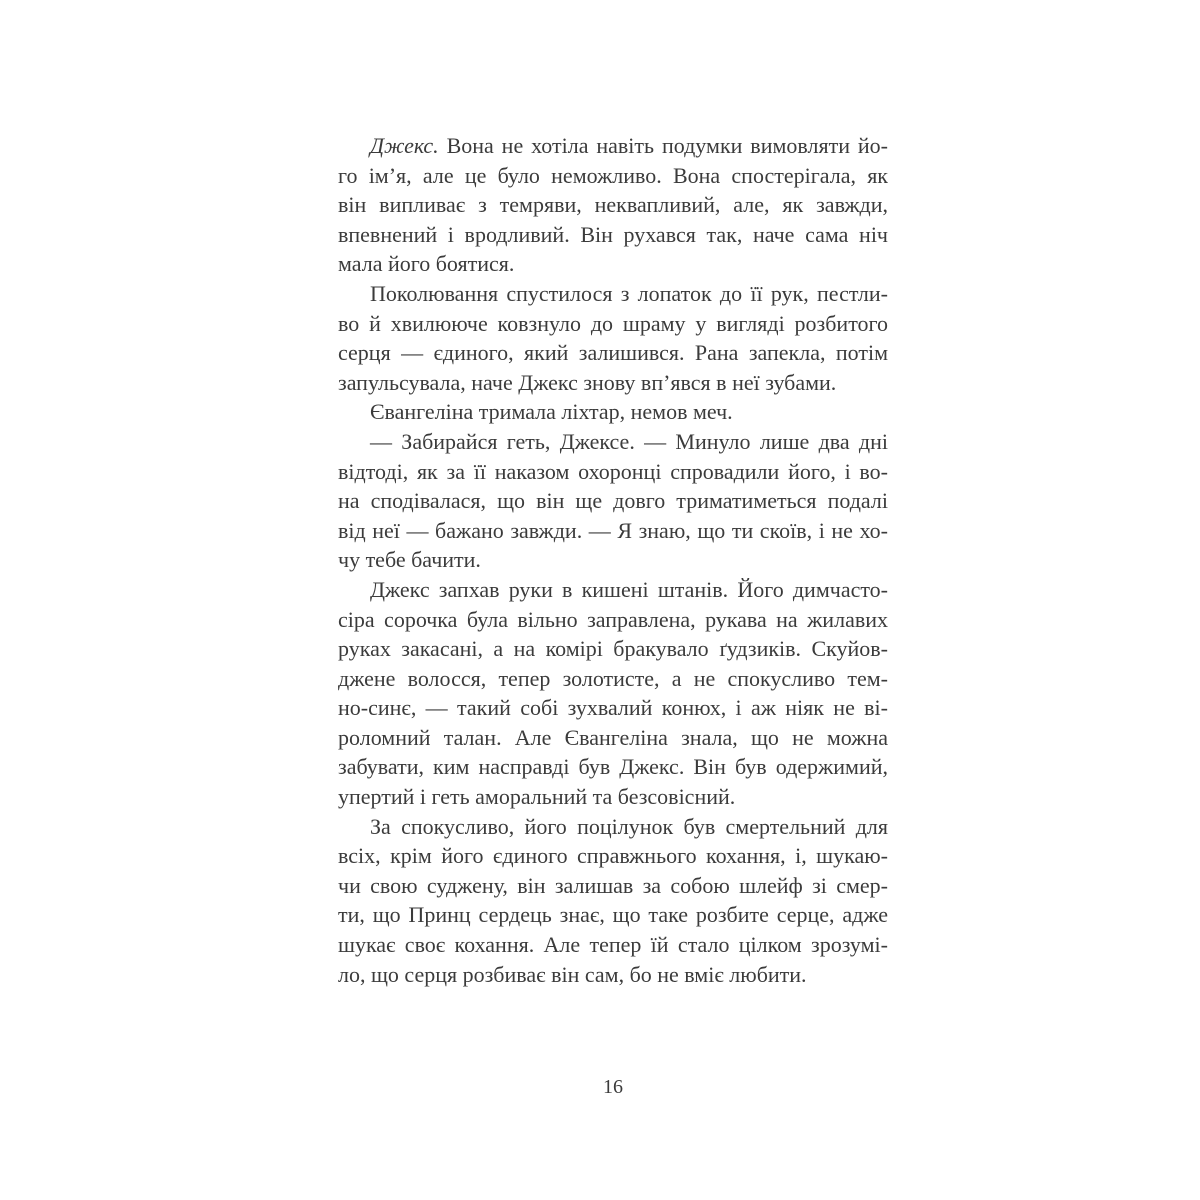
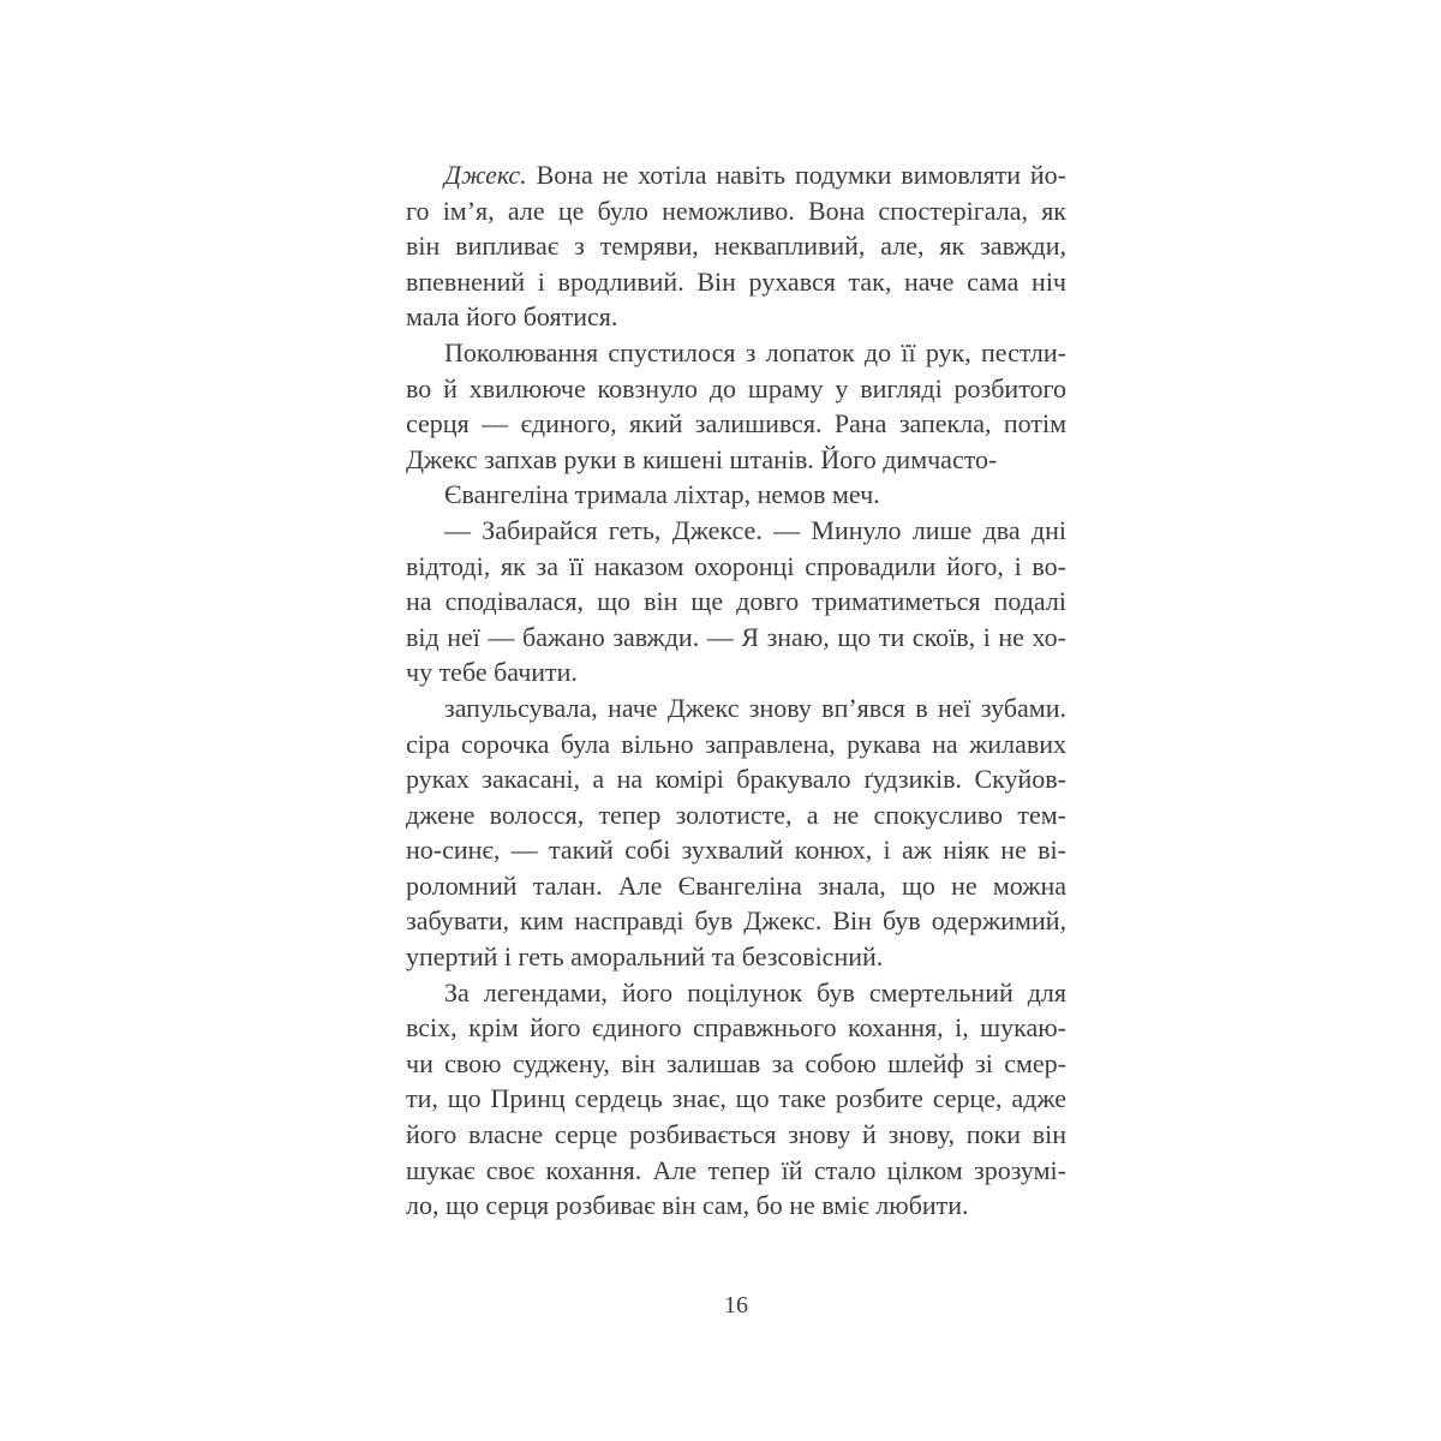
  Джекс. Вона не хотіла навіть подумки вимовляти йо-
  го ім’я, але це було неможливо. Вона спостерігала, як
  він випливає з темряви, неквапливий, але, як завжди,
  впевнений і вродливий. Він рухався так, наче сама ніч
  мала його боятися.
  Поколювання спустилося з лопаток до її рук, пестли-
  во й хвилююче ковзнуло до шраму у вигляді розбитого
  серця — єдиного, який залишився. Рана запекла, потім
- запульсувала, наче Джекс знову вп’явся в неї зубами.
+ Джекс запхав руки в кишені штанів. Його димчасто-
  Євангеліна тримала ліхтар, немов меч.
  — Забирайся геть, Джексе. — Минуло лише два дні
  відтоді, як за її наказом охоронці спровадили його, і во-
  на сподівалася, що він ще довго триматиметься подалі
  від неї — бажано завжди. — Я знаю, що ти скоїв, і не хо-
  чу тебе бачити.
- Джекс запхав руки в кишені штанів. Його димчасто-
+ запульсувала, наче Джекс знову вп’явся в неї зубами.
  сіра сорочка була вільно заправлена, рукава на жилавих
  руках закасані, а на комірі бракувало ґудзиків. Скуйов-
  джене волосся, тепер золотисте, а не спокусливо тем-
  но-синє, — такий собі зухвалий конюх, і аж ніяк не ві-
  роломний талан. Але Євангеліна знала, що не можна
  забувати, ким насправді був Джекс. Він був одержимий,
  упертий і геть аморальний та безсовісний.
- За спокусливо, його поцілунок був смертельний для
+ За легендами, його поцілунок був смертельний для
  всіх, крім його єдиного справжнього кохання, і, шукаю-
  чи свою суджену, він залишав за собою шлейф зі смер-
  ти, що Принц сердець знає, що таке розбите серце, адже
+ його власне серце розбивається знову й знову, поки він
  шукає своє кохання. Але тепер їй стало цілком зрозумі-
  ло, що серця розбиває він сам, бо не вміє любити.
  16
